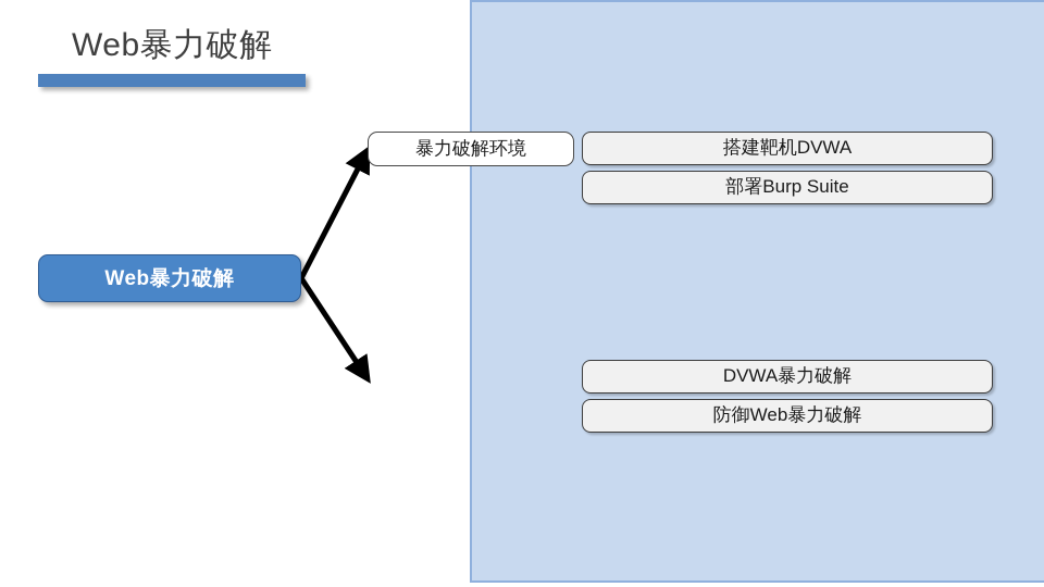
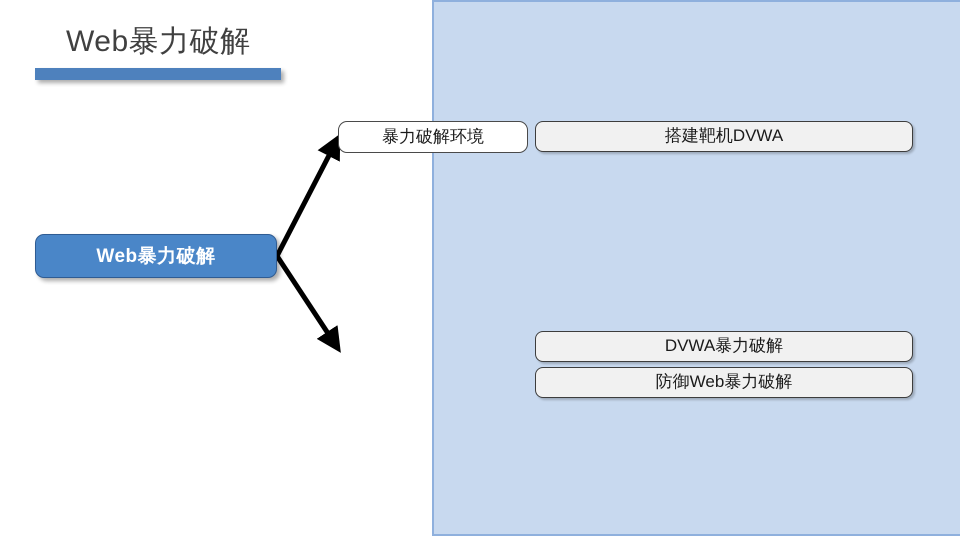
  Web暴力破解
  Web暴力破解
  暴力破解环境
  搭建靶机DVWA
- 部署Burp Suite
  DVWA暴力破解
  防御Web暴力破解
